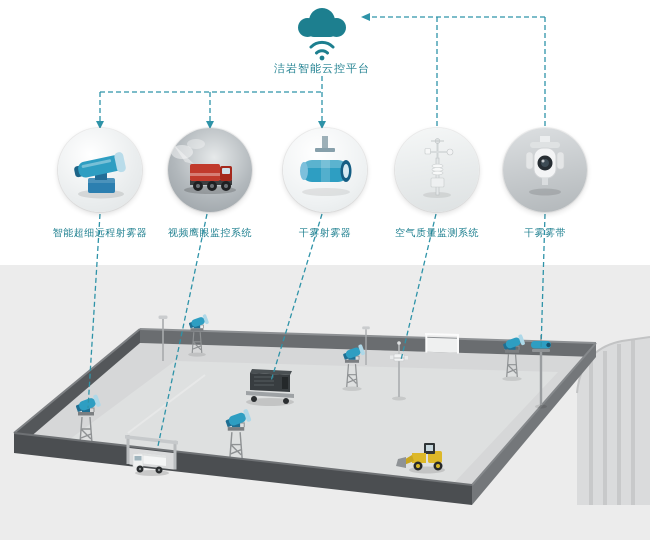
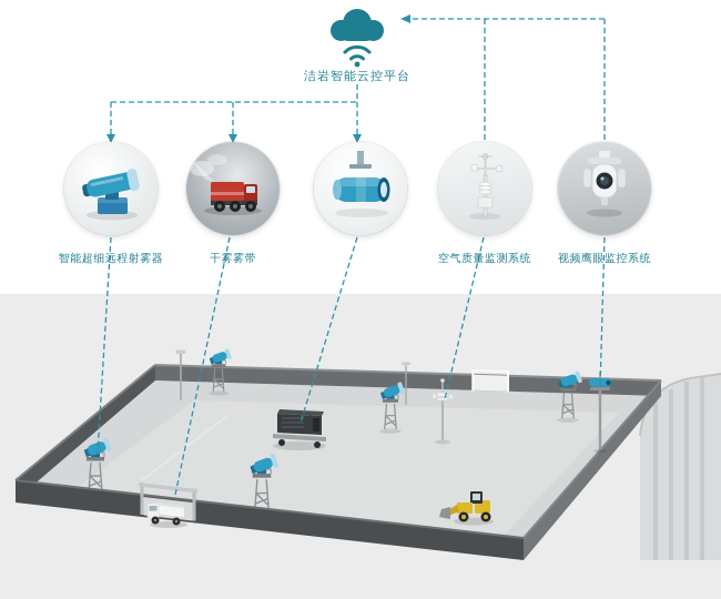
  洁岩智能云控平台
  智能超细远程射雾器
- 视频鹰眼监控系统
+ 干雾雾带
- 干雾射雾器
  空气质量监测系统
- 干雾雾带
+ 视频鹰眼监控系统
